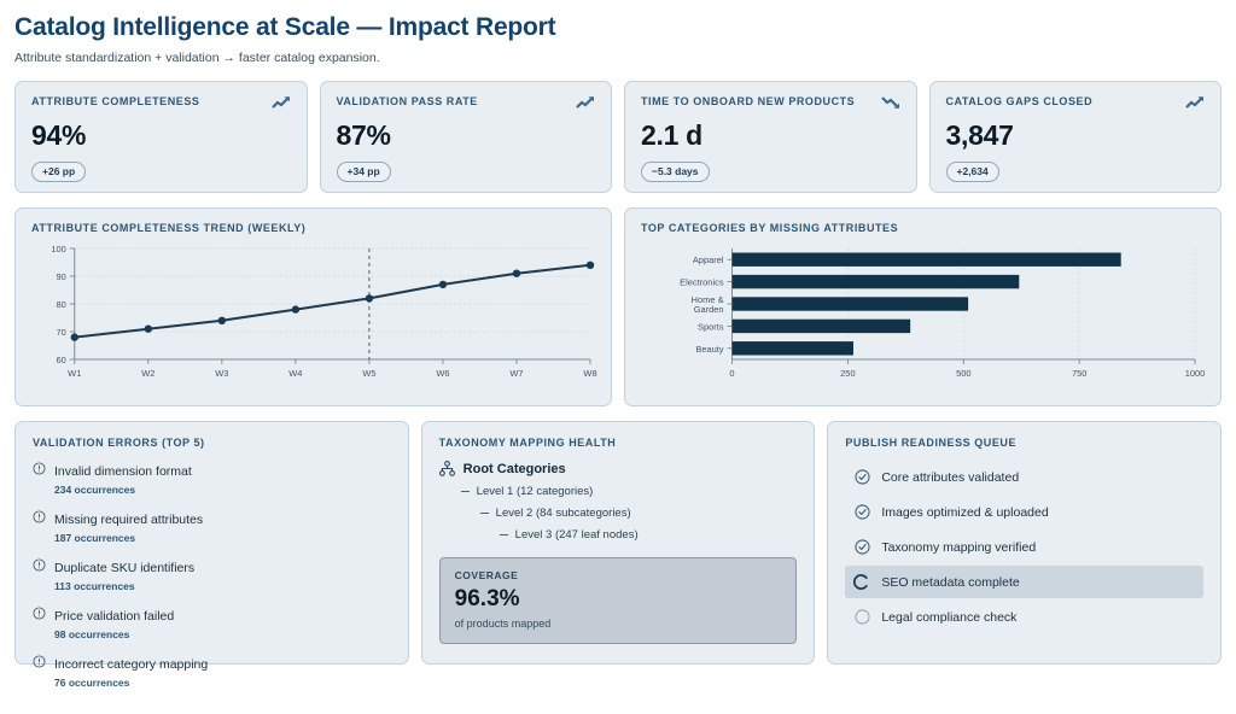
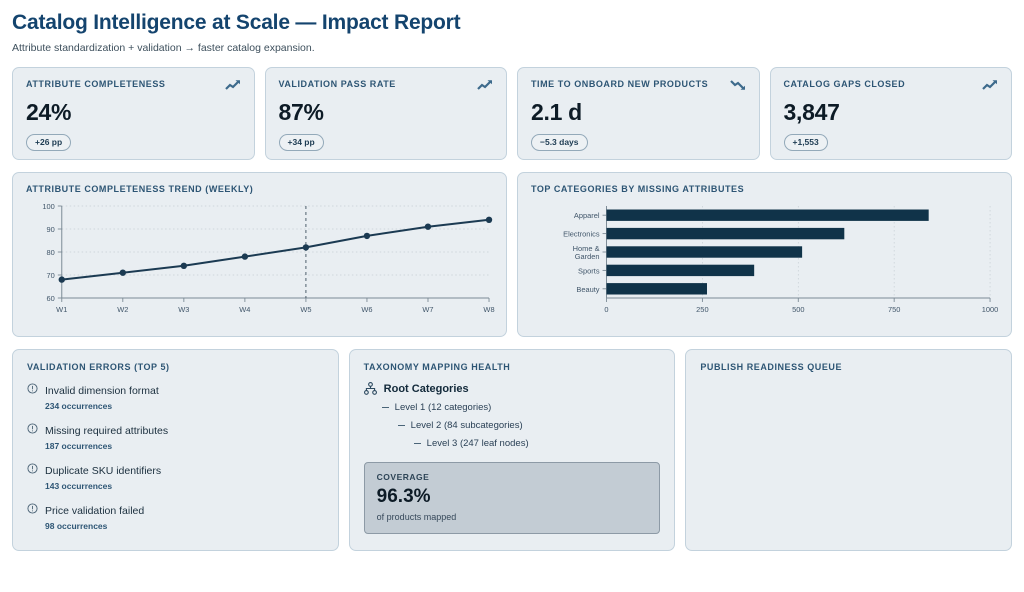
  Catalog Intelligence at Scale — Impact Report
  Attribute standardization + validation → faster catalog expansion.
  ATTRIBUTE COMPLETENESS
- 94%
+ 24%
  +26 pp
  VALIDATION PASS RATE
  87%
  +34 pp
  TIME TO ONBOARD NEW PRODUCTS
  2.1 d
  −5.3 days
  CATALOG GAPS CLOSED
  3,847
- +2,634
+ +1,553
  ATTRIBUTE COMPLETENESS TREND (WEEKLY)
  60
  70
  80
  90
  100
  W1
  W2
  W3
  W4
  W5
  W6
  W7
  W8
  TOP CATEGORIES BY MISSING ATTRIBUTES
  0
  250
  500
  750
  1000
  Apparel
  Electronics
  Home &
  Garden
  Sports
  Beauty
  VALIDATION ERRORS (TOP 5)
  Invalid dimension format
  234 occurrences
  Missing required attributes
  187 occurrences
  Duplicate SKU identifiers
- 113 occurrences
+ 143 occurrences
  Price validation failed
  98 occurrences
- Incorrect category mapping
- 76 occurrences
  TAXONOMY MAPPING HEALTH
  Root Categories
  Level 1 (12 categories)
  Level 2 (84 subcategories)
  Level 3 (247 leaf nodes)
  COVERAGE
  96.3%
  of products mapped
  PUBLISH READINESS QUEUE
- Core attributes validated
- Images optimized & uploaded
- Taxonomy mapping verified
- SEO metadata complete
- Legal compliance check
